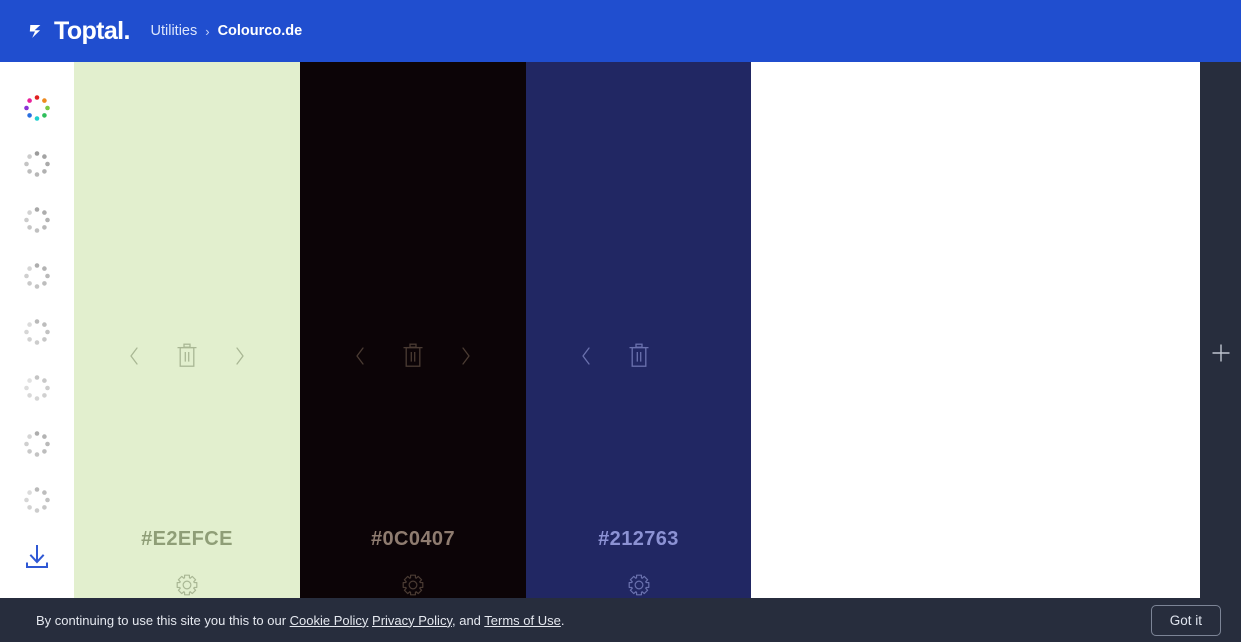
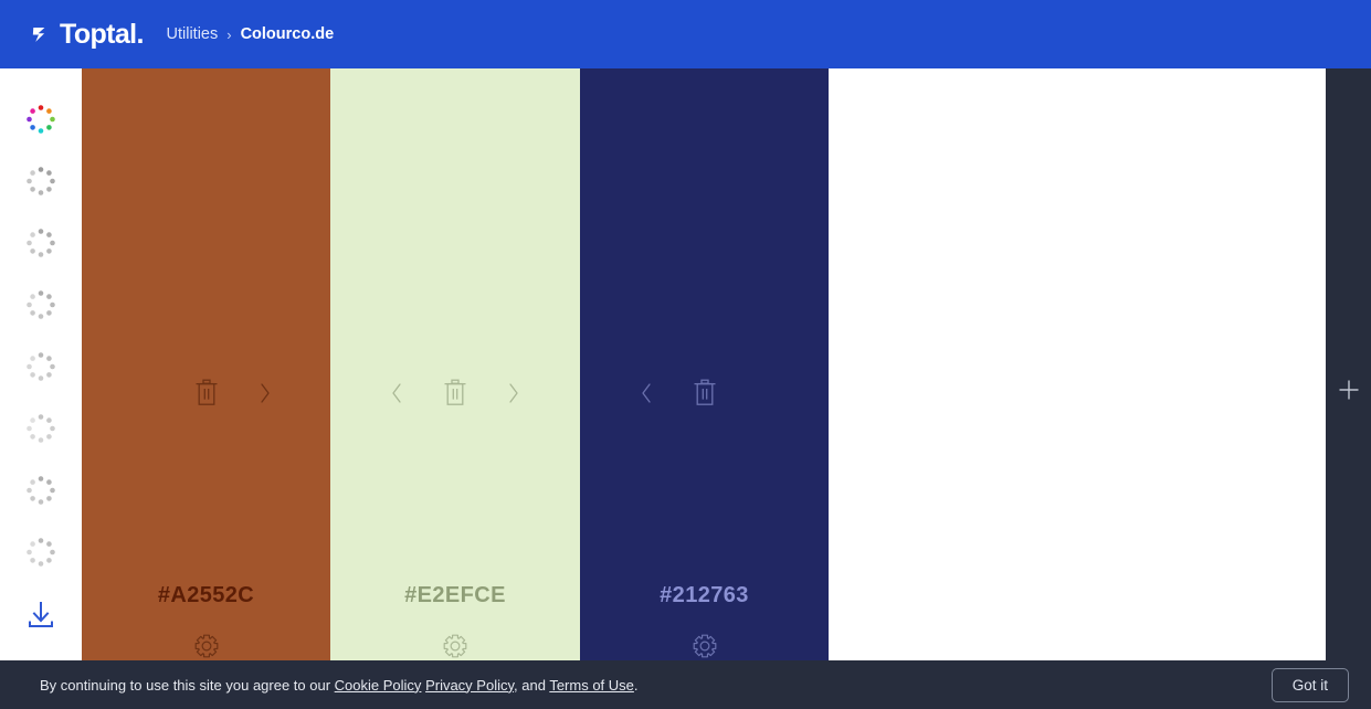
  Toptal
  .
  Utilities
  ›
  Colourco.de
+ #A2552C
  #E2EFCE
- #0C0407
  #212763
- By continuing to use this site you this to our Cookie Policy Privacy Policy, and Terms of Use.
+ By continuing to use this site you agree to our Cookie Policy Privacy Policy, and Terms of Use.
  Got it
